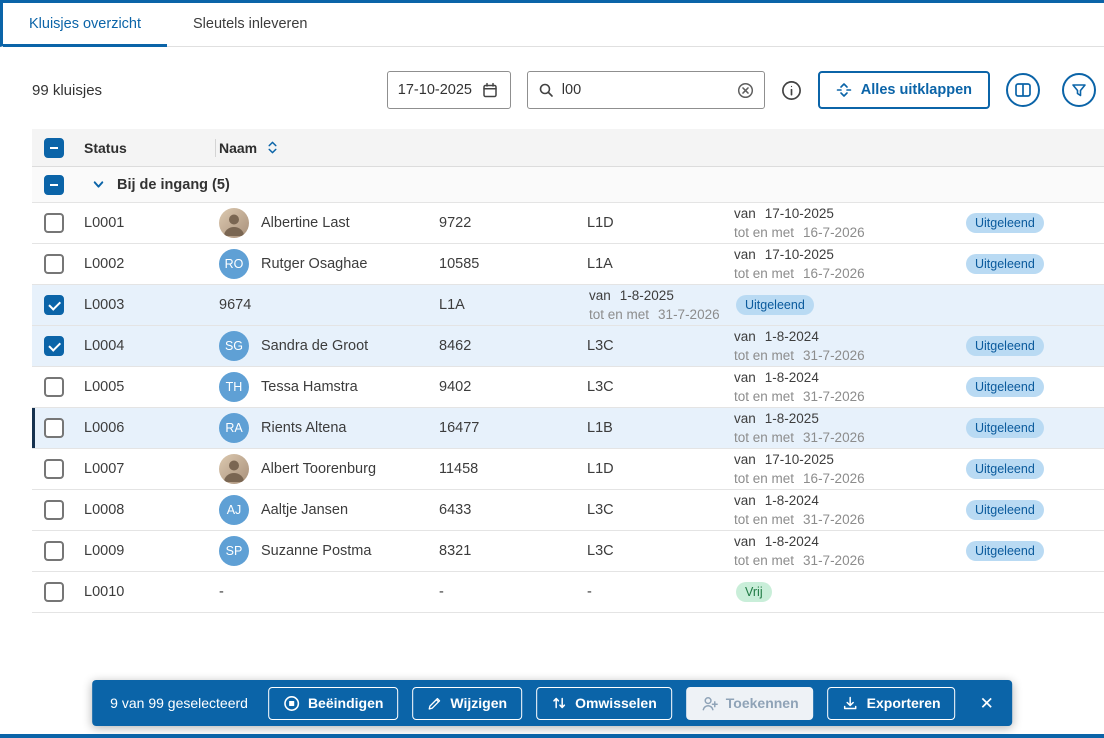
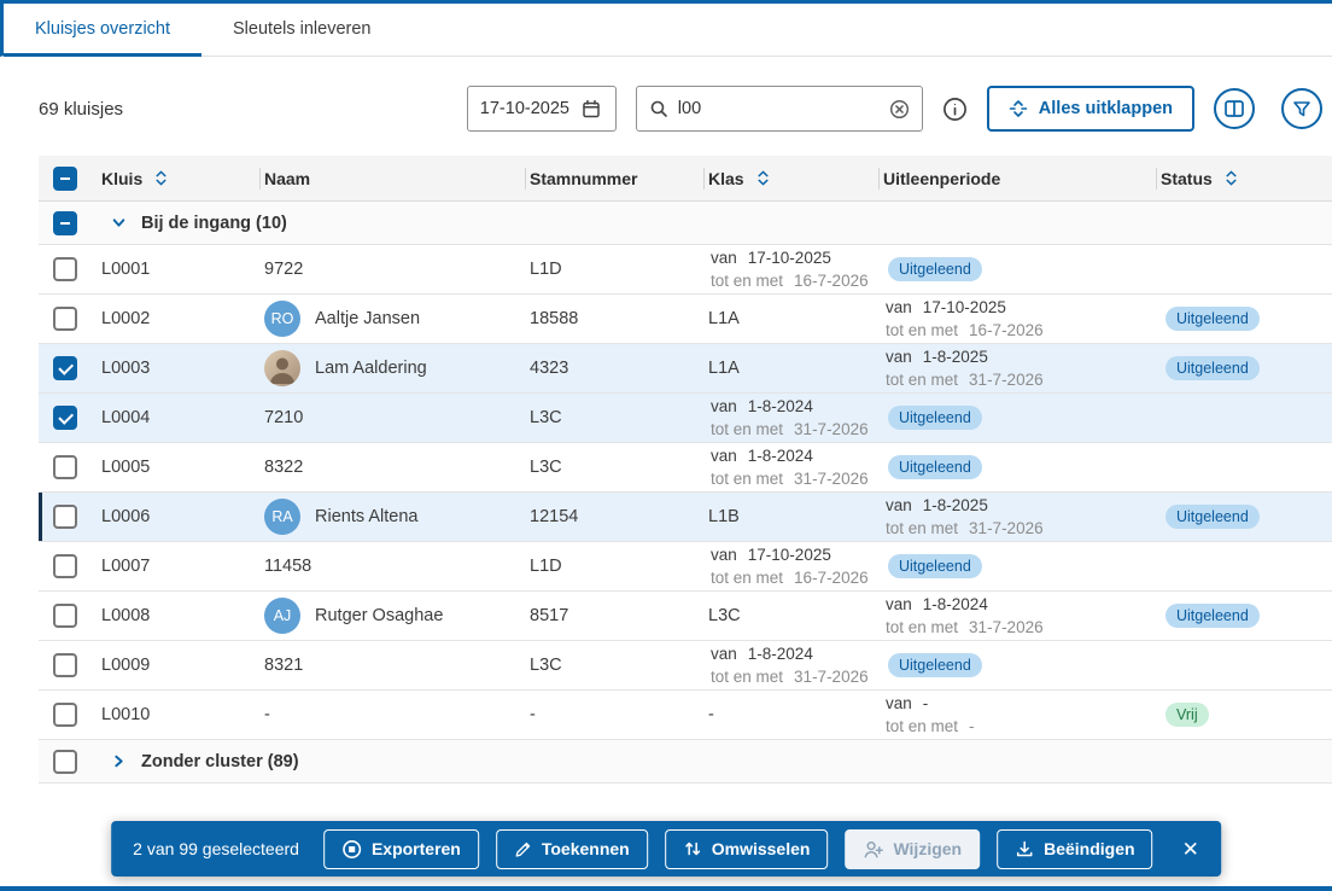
  Kluisjes overzicht
  Sleutels inleveren
- 99 kluisjes
+ 69 kluisjes
  17-10-2025
  l00
  Alles uitklappen
+ Kluis
- Status
+ Naam
+ Stamnummer
+ Klas
+ Uitleenperiode
- Naam
+ Status
- Bij de ingang (5)
+ Bij de ingang (10)
  L0001
- Albertine Last
  9722
  L1D
  van 17-10-2025
  tot en met 16-7-2026
  Uitgeleend
  L0002
  RO
- Rutger Osaghae
+ Aaltje Jansen
- 10585
+ 18588
  L1A
  van 17-10-2025
  tot en met 16-7-2026
  Uitgeleend
  L0003
+ Lam Aaldering
- 9674
+ 4323
  L1A
  van 1-8-2025
  tot en met 31-7-2026
  Uitgeleend
  L0004
- SG
- Sandra de Groot
- 8462
+ 7210
  L3C
  van 1-8-2024
  tot en met 31-7-2026
  Uitgeleend
  L0005
- TH
- Tessa Hamstra
- 9402
+ 8322
  L3C
  van 1-8-2024
  tot en met 31-7-2026
  Uitgeleend
  L0006
  RA
  Rients Altena
- 16477
+ 12154
  L1B
  van 1-8-2025
  tot en met 31-7-2026
  Uitgeleend
  L0007
- Albert Toorenburg
  11458
  L1D
  van 17-10-2025
  tot en met 16-7-2026
  Uitgeleend
  L0008
  AJ
- Aaltje Jansen
+ Rutger Osaghae
- 6433
+ 8517
  L3C
  van 1-8-2024
  tot en met 31-7-2026
  Uitgeleend
  L0009
- SP
- Suzanne Postma
  8321
  L3C
  van 1-8-2024
  tot en met 31-7-2026
  Uitgeleend
  L0010
  -
  -
  -
+ van -
+ tot en met -
  Vrij
+ Zonder cluster (89)
- 9 van 99 geselecteerd
+ 2 van 99 geselecteerd
- Beëindigen
+ Exporteren
- Wijzigen
+ Toekennen
  Omwisselen
- Toekennen
+ Wijzigen
- Exporteren
+ Beëindigen
  ✕
